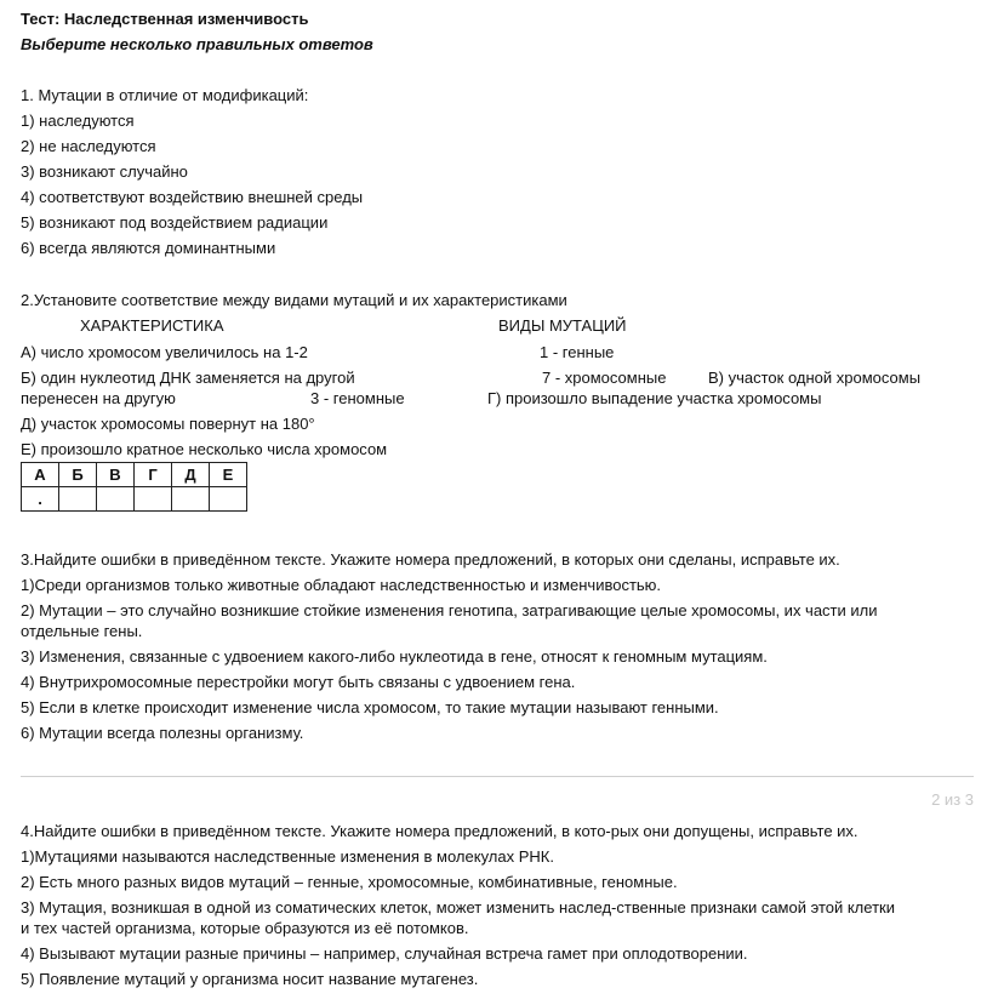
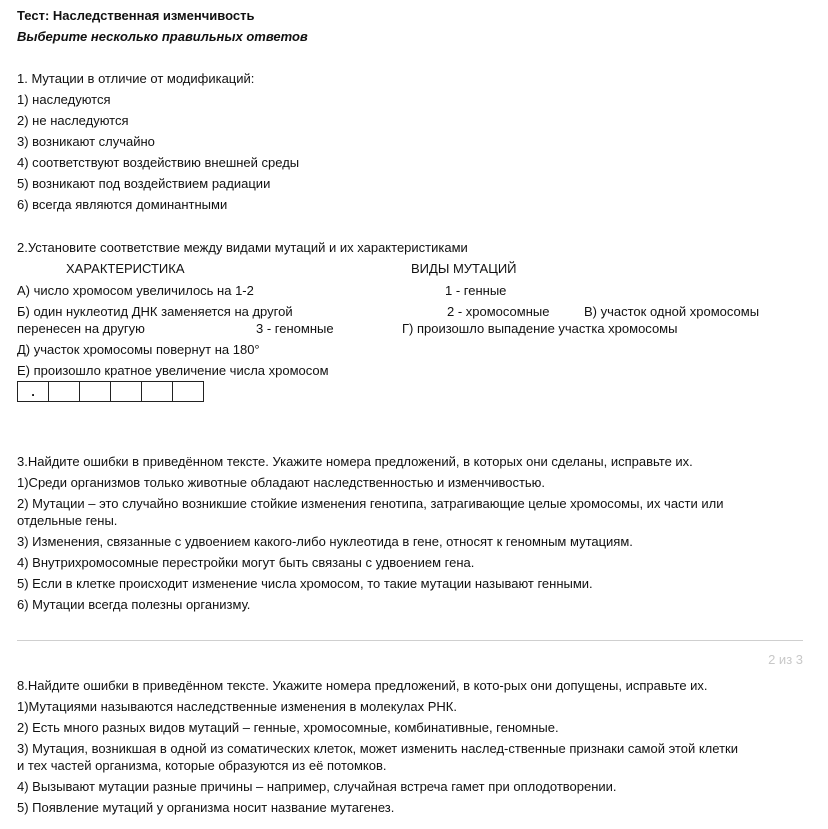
  Тест: Наследственная изменчивость
  Выберите несколько правильных ответов
  1. Мутации в отличие от модификаций:
  1) наследуются
  2) не наследуются
  3) возникают случайно
  4) соответствуют воздействию внешней среды
  5) возникают под воздействием радиации
  6) всегда являются доминантными
  2.Установите соответствие между видами мутаций и их характеристиками
  ХАРАКТЕРИСТИКА
  ВИДЫ МУТАЦИЙ
  А) число хромосом увеличилось на 1-2
  1 - генные
  Б) один нуклеотид ДНК заменяется на другой
- 7 - хромосомные
+ 2 - хромосомные
  В) участок одной хромосомы
  перенесен на другую
  3 - геномные
  Г) произошло выпадение участка хромосомы
  Д) участок хромосомы повернут на 180°
- Е) произошло кратное несколько числа хромосом
+ Е) произошло кратное увеличение числа хромосом
- А	Б	В	Г	Д	Е
  .
  3.Найдите ошибки в приведённом тексте. Укажите номера предложений, в которых они сделаны, исправьте их.
  1)Среди организмов только животные обладают наследственностью и изменчивостью.
  2) Мутации – это случайно возникшие стойкие изменения генотипа, затрагивающие целые хромосомы, их части или
  отдельные гены.
  3) Изменения, связанные с удвоением какого-либо нуклеотида в гене, относят к геномным мутациям.
  4) Внутрихромосомные перестройки могут быть связаны с удвоением гена.
  5) Если в клетке происходит изменение числа хромосом, то такие мутации называют генными.
  6) Мутации всегда полезны организму.
  2 из 3
- 4.Найдите ошибки в приведённом тексте. Укажите номера предложений, в кото-рых они допущены, исправьте их.
+ 8.Найдите ошибки в приведённом тексте. Укажите номера предложений, в кото-рых они допущены, исправьте их.
  1)Мутациями называются наследственные изменения в молекулах РНК.
  2) Есть много разных видов мутаций – генные, хромосомные, комбинативные, геномные.
  3) Мутация, возникшая в одной из соматических клеток, может изменить наслед-ственные признаки самой этой клетки
  и тех частей организма, которые образуются из её потомков.
  4) Вызывают мутации разные причины – например, случайная встреча гамет при оплодотворении.
  5) Появление мутаций у организма носит название мутагенез.
